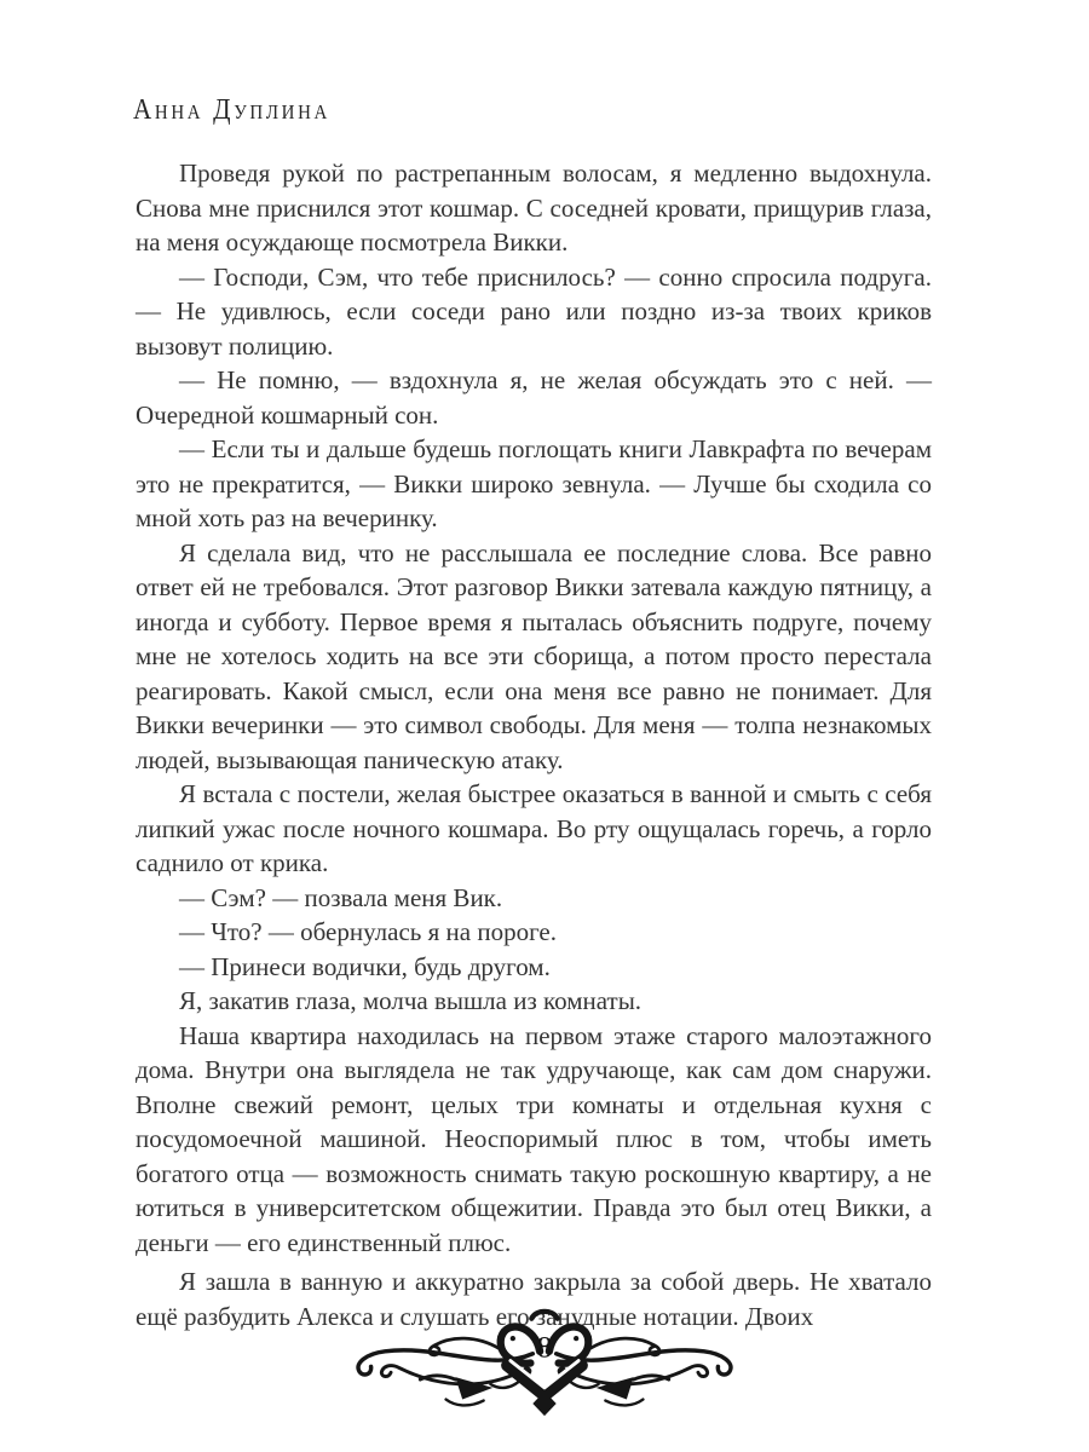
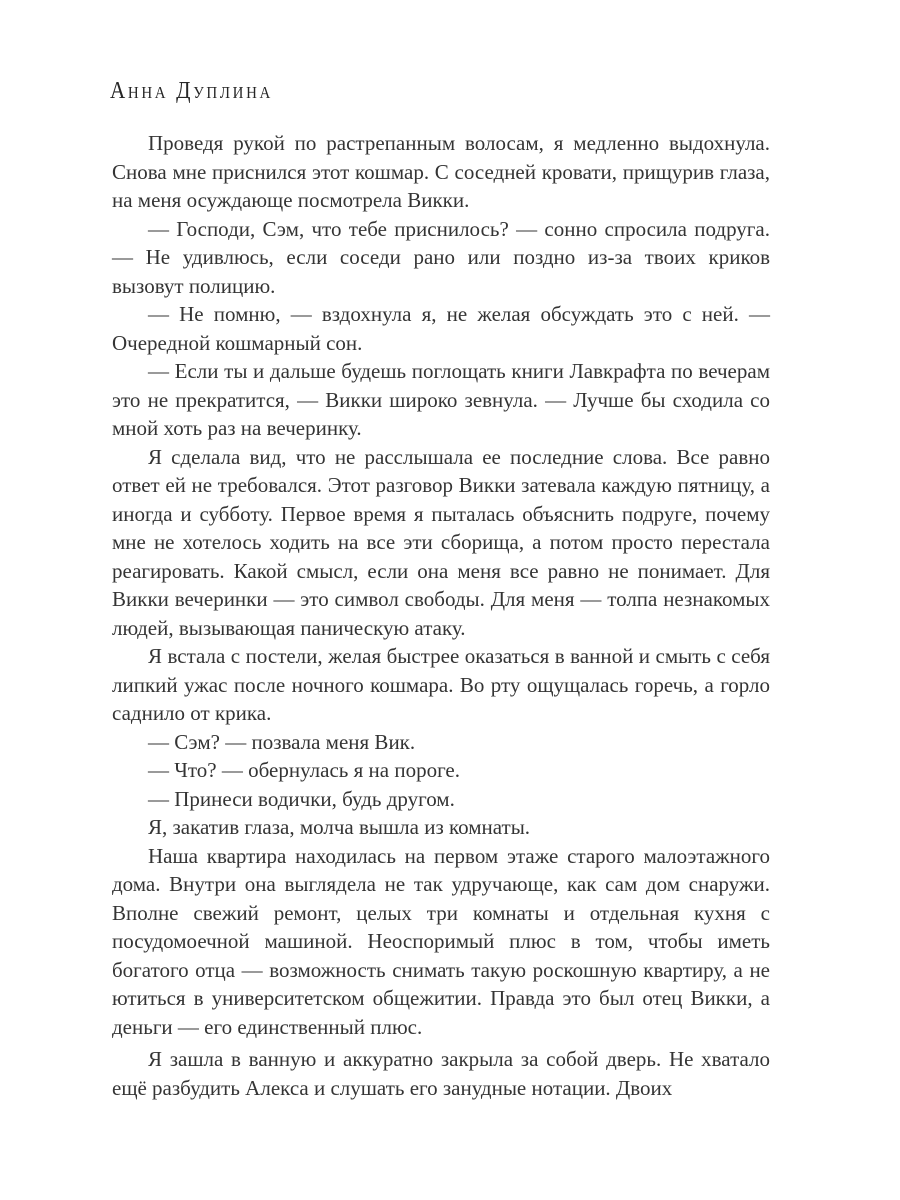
  Анна Дуплина
  Проведя рукой по растрепанным волосам, я медленно выдохнула. Снова мне приснился этот кошмар. С соседней кровати, прищурив глаза, на меня осуждающе посмотрела Викки.
  — Господи, Сэм, что тебе приснилось? — сонно спросила подруга. — Не удивлюсь, если соседи рано или поздно из-за твоих криков вызовут полицию.
  — Не помню, — вздохнула я, не желая обсуждать это с ней. — Очередной кошмарный сон.
  — Если ты и дальше будешь поглощать книги Лавкрафта по вечерам это не прекратится, — Викки широко зевнула. — Лучше бы сходила со мной хоть раз на вечеринку.
  Я сделала вид, что не расслышала ее последние слова. Все равно ответ ей не требовался. Этот разговор Викки затевала каждую пятницу, а иногда и субботу. Первое время я пыталась объяснить подруге, почему мне не хотелось ходить на все эти сборища, а потом просто перестала реагировать. Какой смысл, если она меня все равно не понимает. Для Викки вечеринки — это символ свободы. Для меня — толпа незнакомых людей, вызывающая паническую атаку.
  Я встала с постели, желая быстрее оказаться в ванной и смыть с себя липкий ужас после ночного кошмара. Во рту ощущалась горечь, а горло саднило от крика.
  — Сэм? — позвала меня Вик.
  — Что? — обернулась я на пороге.
  — Принеси водички, будь другом.
  Я, закатив глаза, молча вышла из комнаты.
  Наша квартира находилась на первом этаже старого малоэтажного дома. Внутри она выглядела не так удручающе, как сам дом снаружи. Вполне свежий ремонт, целых три комнаты и отдельная кухня с посудомоечной машиной. Неоспоримый плюс в том, чтобы иметь богатого отца — возможность снимать такую роскошную квартиру, а не ютиться в университетском общежитии. Правда это был отец Викки, а деньги — его единственный плюс.
  Я зашла в ванную и аккуратно закрыла за собой дверь. Не хватало ещё разбудить Алекса и слушать его занудные нотации. Двоих
- 8
